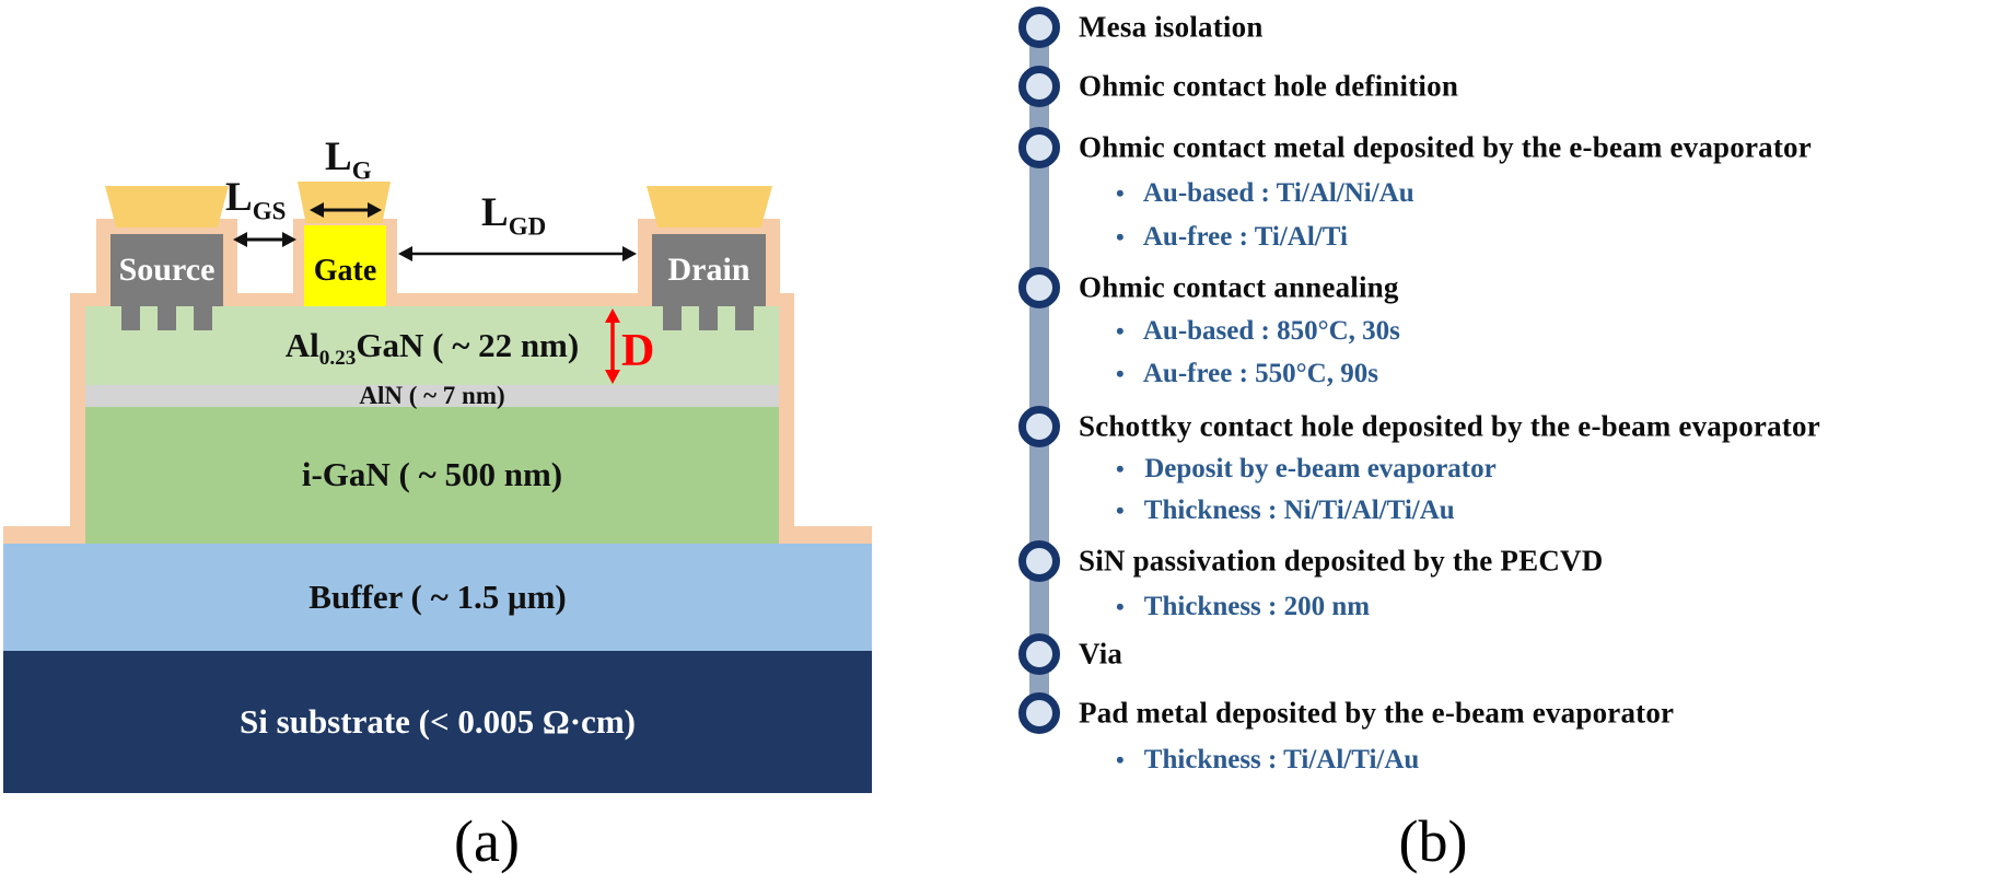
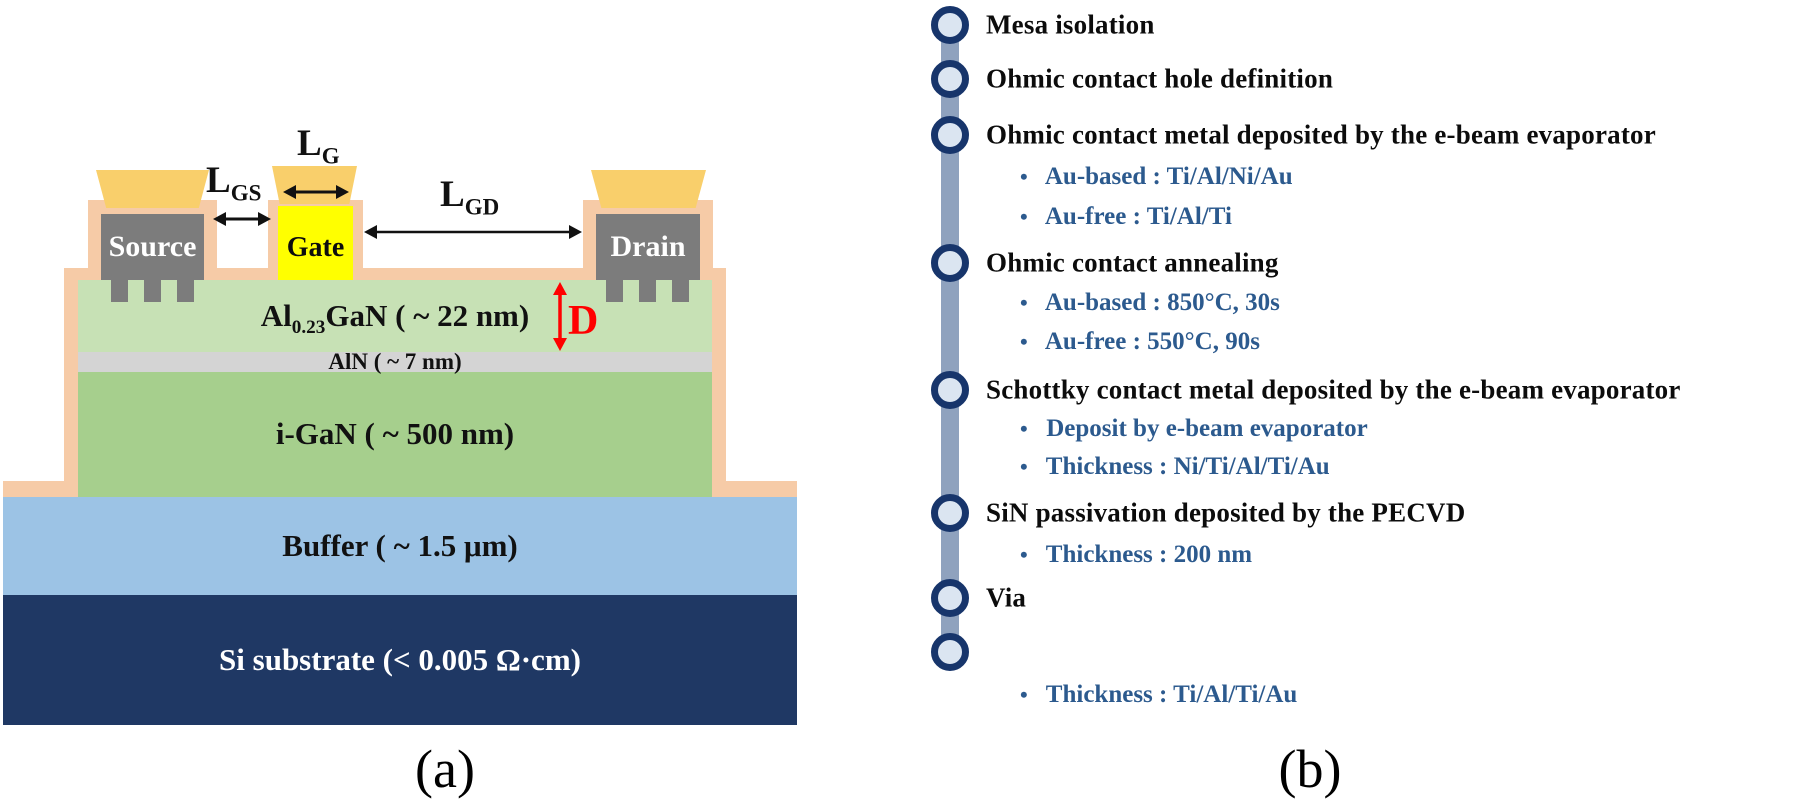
  Source
  Gate
  Drain
  Al0.23GaN ( ~ 22 nm)
  AlN ( ~ 7 nm)
  i-GaN ( ~ 500 nm)
  Buffer ( ~ 1.5 μm)
  Si substrate (< 0.005 Ω·cm)
  LG
  LGS
  LGD
  D
  (a)
  Mesa isolation
  Ohmic contact hole definition
  Ohmic contact metal deposited by the e-beam evaporator
  • Au-based : Ti/Al/Ni/Au
  • Au-free : Ti/Al/Ti
  Ohmic contact annealing
  • Au-based : 850°C, 30s
  • Au-free : 550°C, 90s
- Schottky contact hole deposited by the e-beam evaporator
+ Schottky contact metal deposited by the e-beam evaporator
  • Deposit by e-beam evaporator
  • Thickness : Ni/Ti/Al/Ti/Au
  SiN passivation deposited by the PECVD
  • Thickness : 200 nm
  Via
- Pad metal deposited by the e-beam evaporator
  • Thickness : Ti/Al/Ti/Au
  (b)
